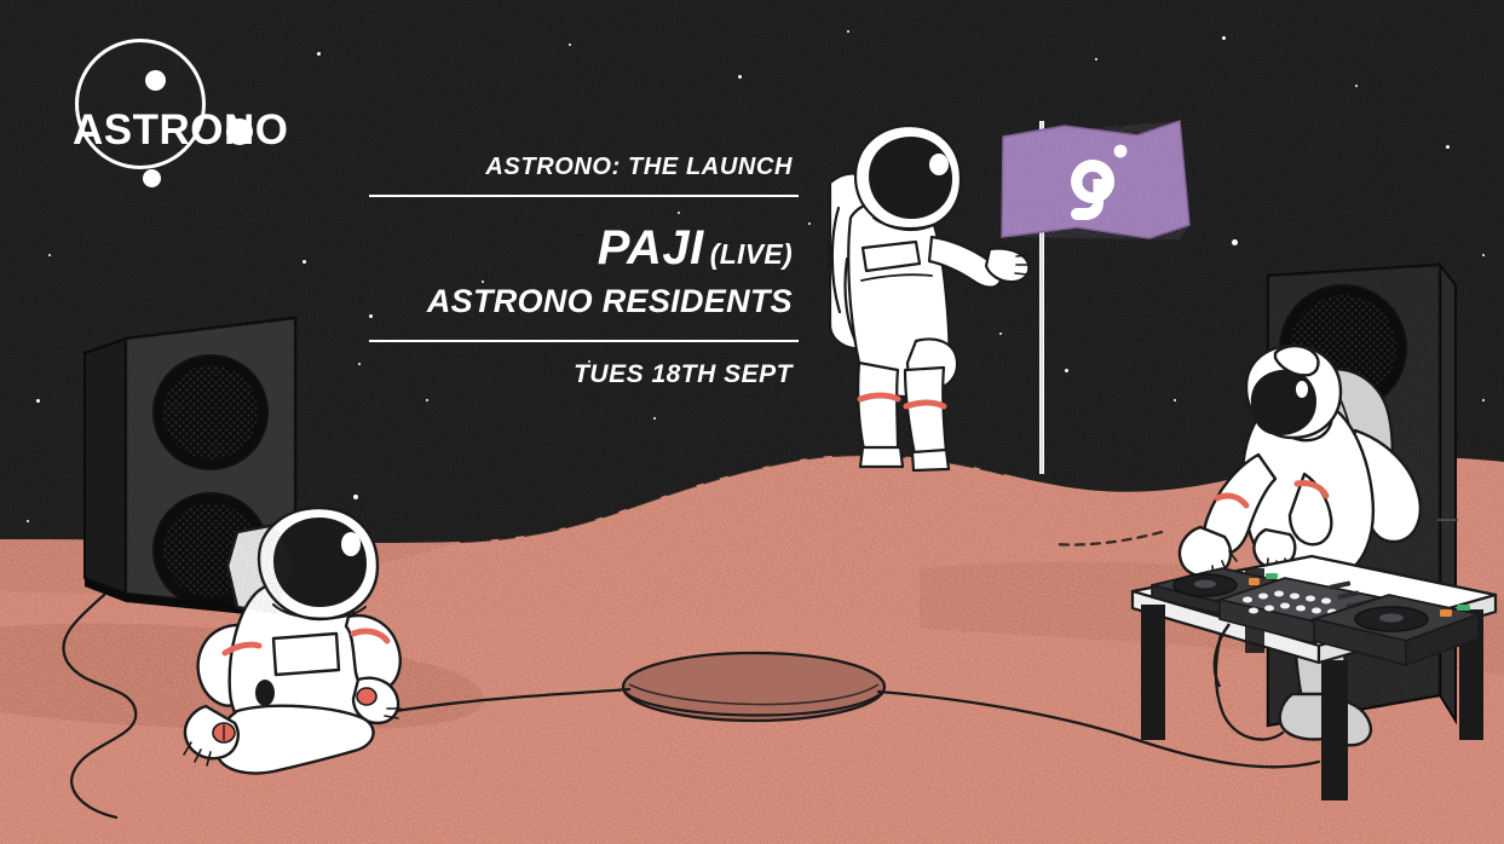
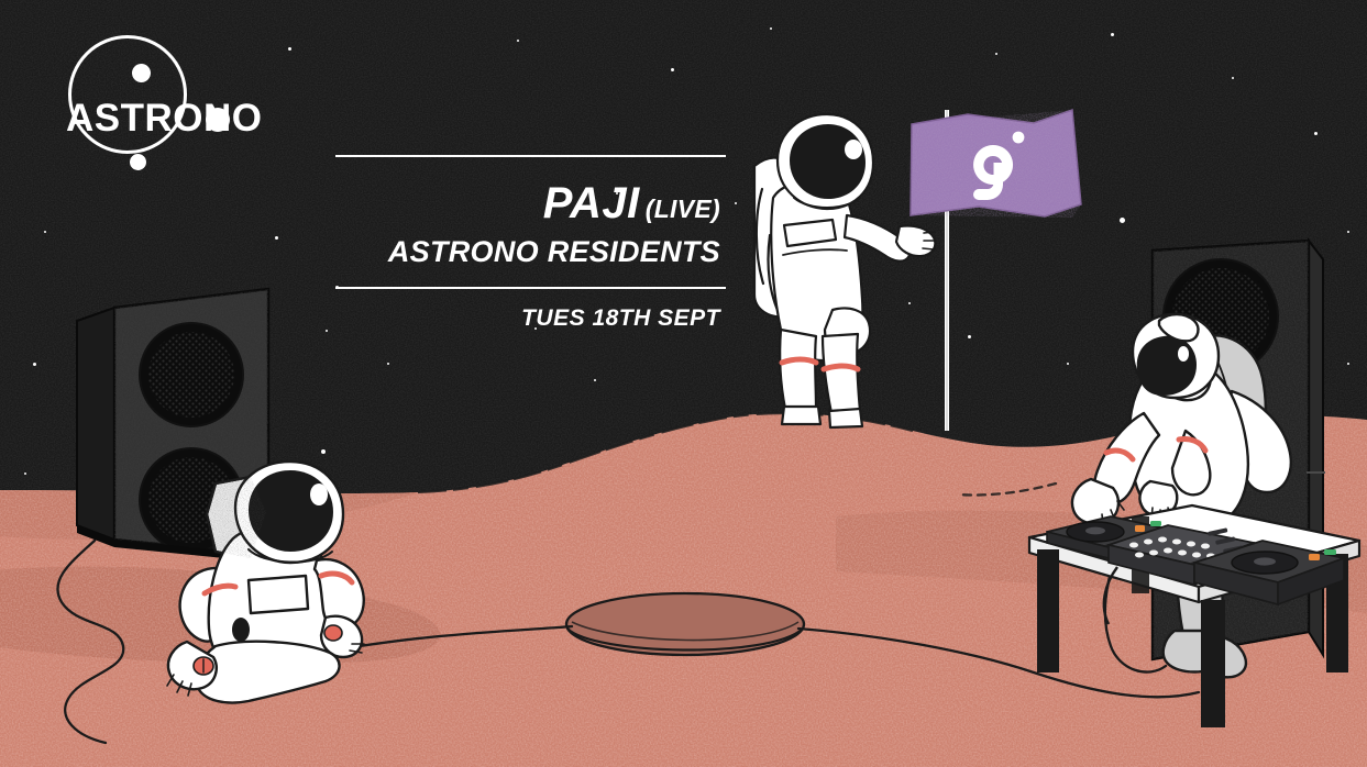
  ASTRONO
- ASTRONO: THE LAUNCH
  PAJI (LIVE)
  ASTRONO RESIDENTS
  TUES 18TH SEPT
